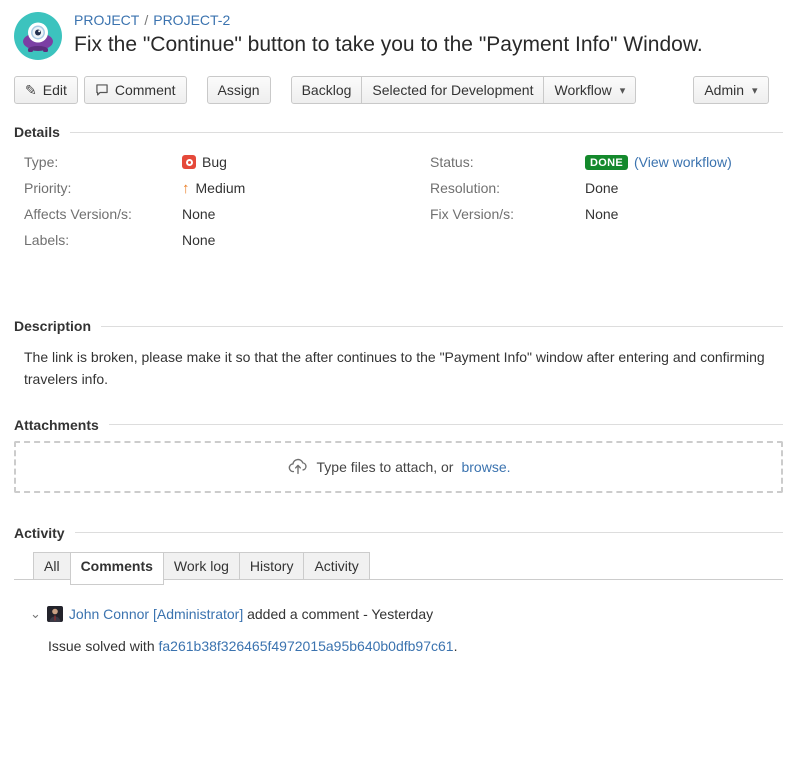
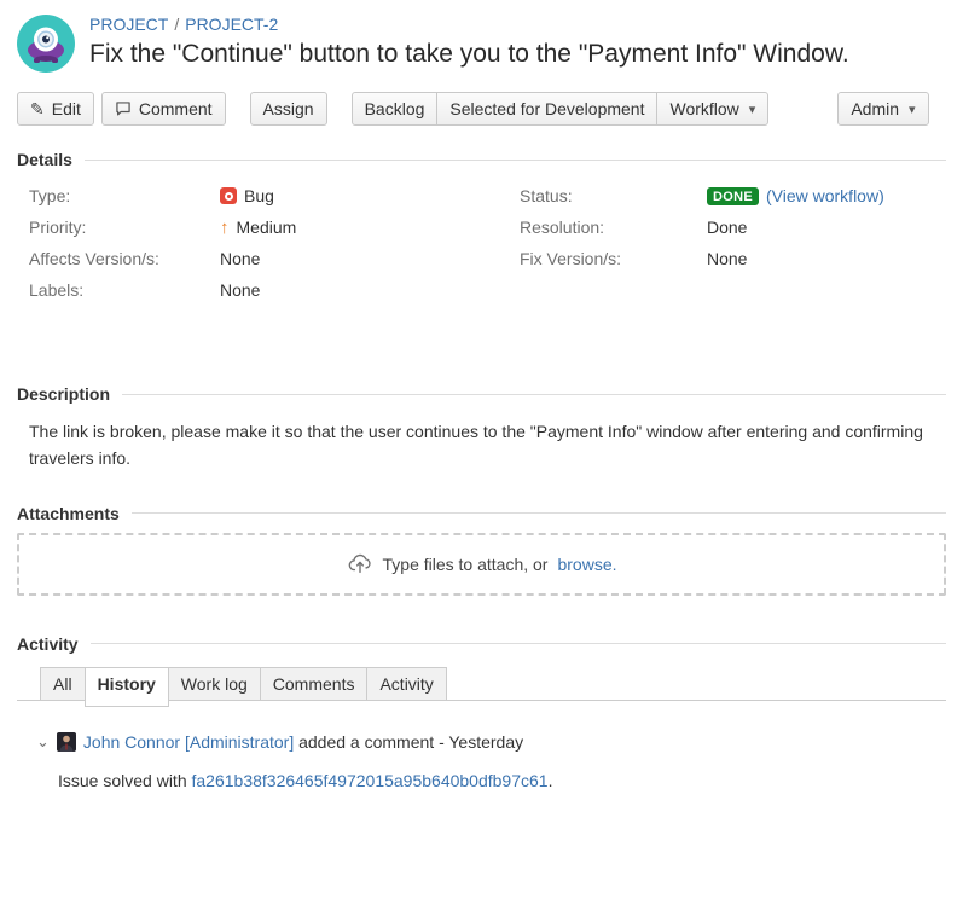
  PROJECT / PROJECT-2
  Fix the "Continue" button to take you to the "Payment Info" Window.
  ✎
  Edit
  Comment
  Assign
  Backlog
  Selected for Development
  Workflow
  ▾
  Admin
  ▾
  Details
  Type:
  Bug
  Priority:
  ↑
  Medium
  Affects Version/s:
  None
  Labels:
  None
  Status:
  DONE
  (View workflow)
  Resolution:
  Done
  Fix Version/s:
  None
  Description
- The link is broken, please make it so that the after continues to the "Payment Info" window after entering and confirming travelers info.
+ The link is broken, please make it so that the user continues to the "Payment Info" window after entering and confirming travelers info.
  Attachments
  Type files to attach, or
  browse.
  Activity
  All
- Comments
+ History
  Work log
- History
+ Comments
  Activity
  ⌄
  John Connor [Administrator] added a comment - Yesterday
  Issue solved with fa261b38f326465f4972015a95b640b0dfb97c61.
